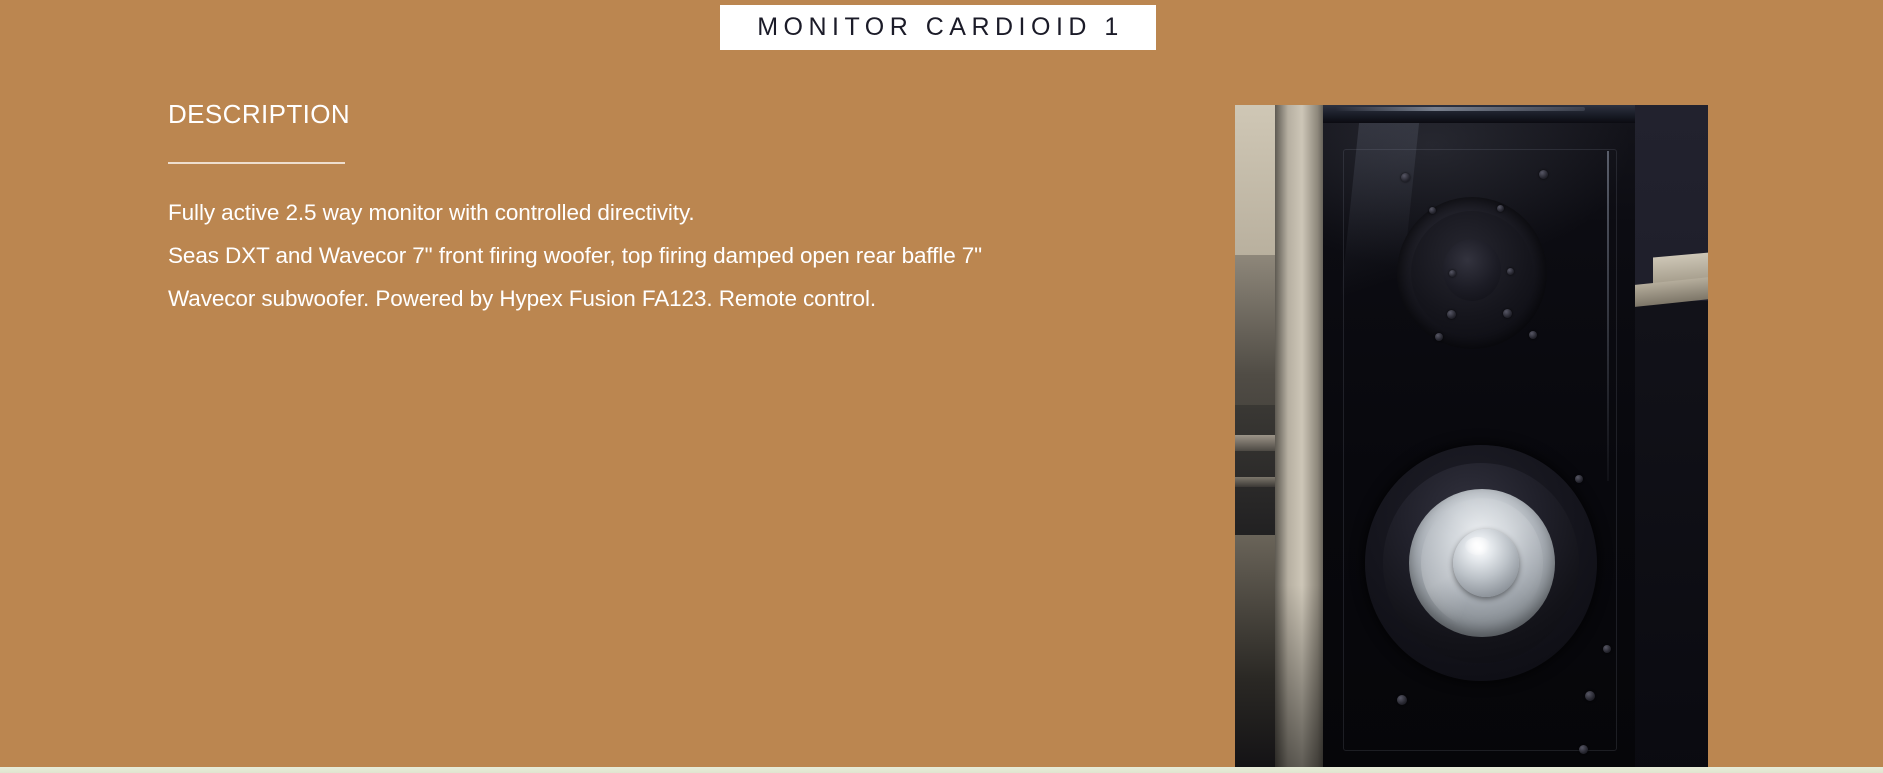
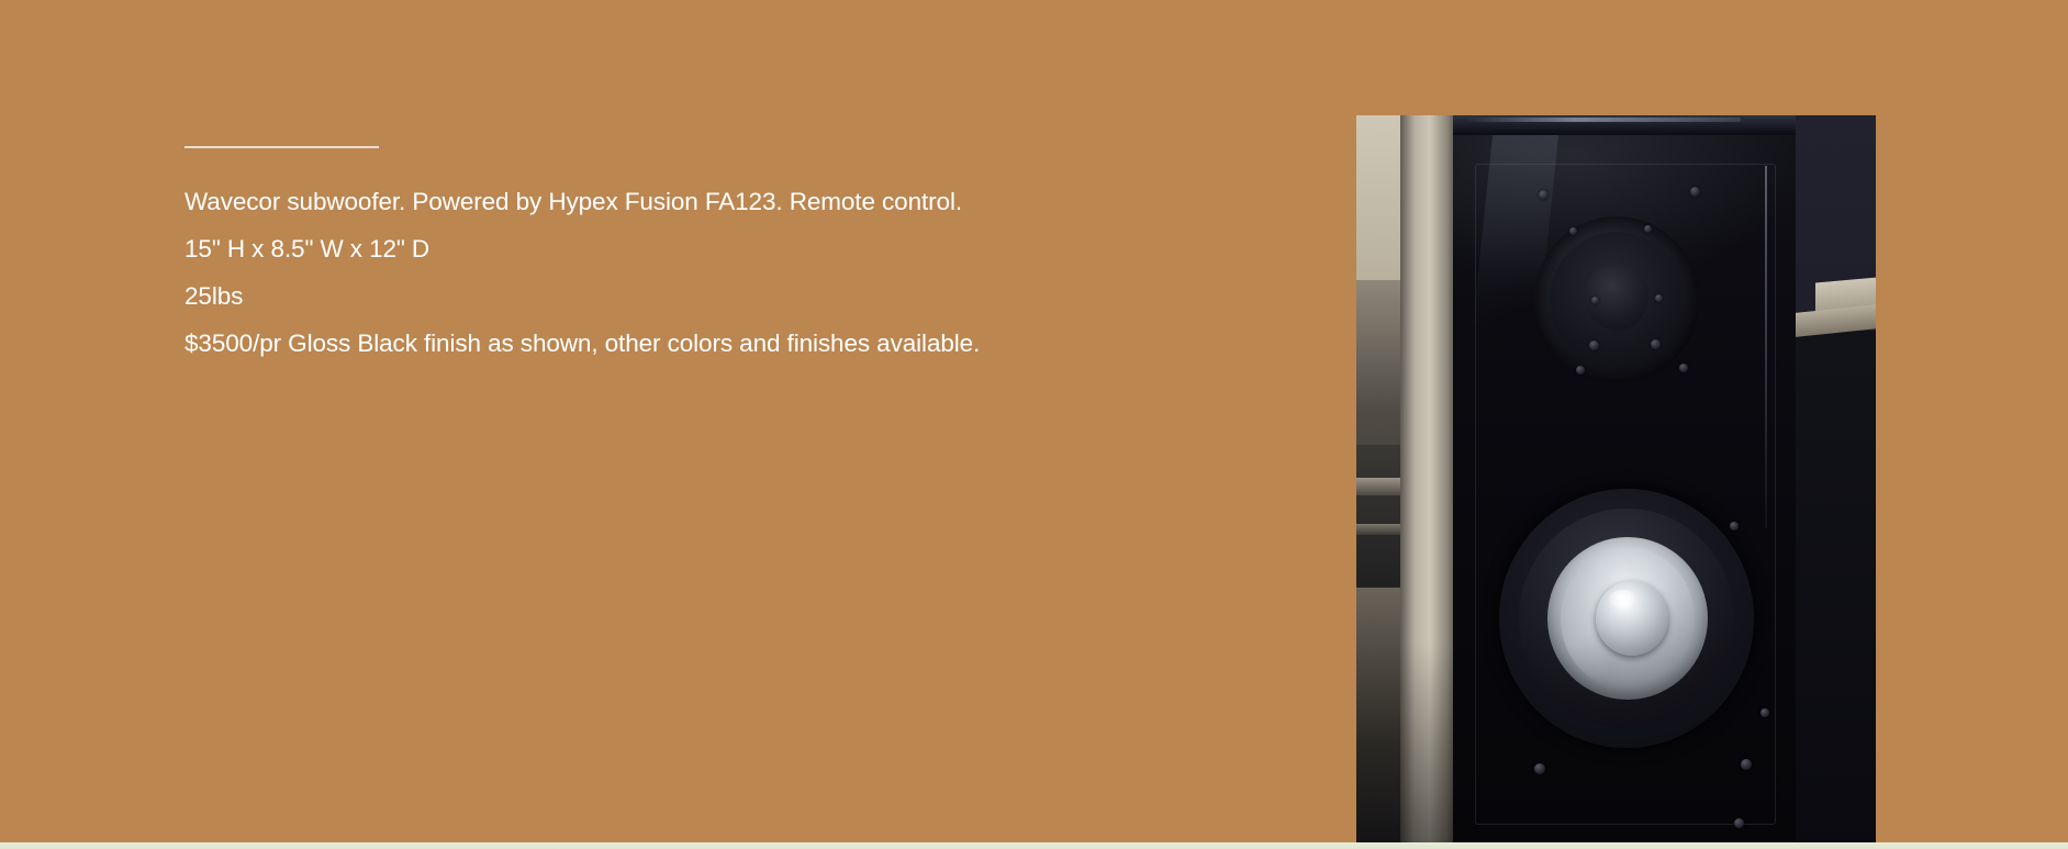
- MONITOR CARDIOID 1
- DESCRIPTION
- Fully active 2.5 way monitor with controlled directivity.
- Seas DXT and Wavecor 7" front firing woofer, top firing damped open rear baffle 7"
  Wavecor subwoofer. Powered by Hypex Fusion FA123. Remote control.
+ 15" H x 8.5" W x 12" D
+ 25lbs
+ $3500/pr Gloss Black finish as shown, other colors and finishes available.
